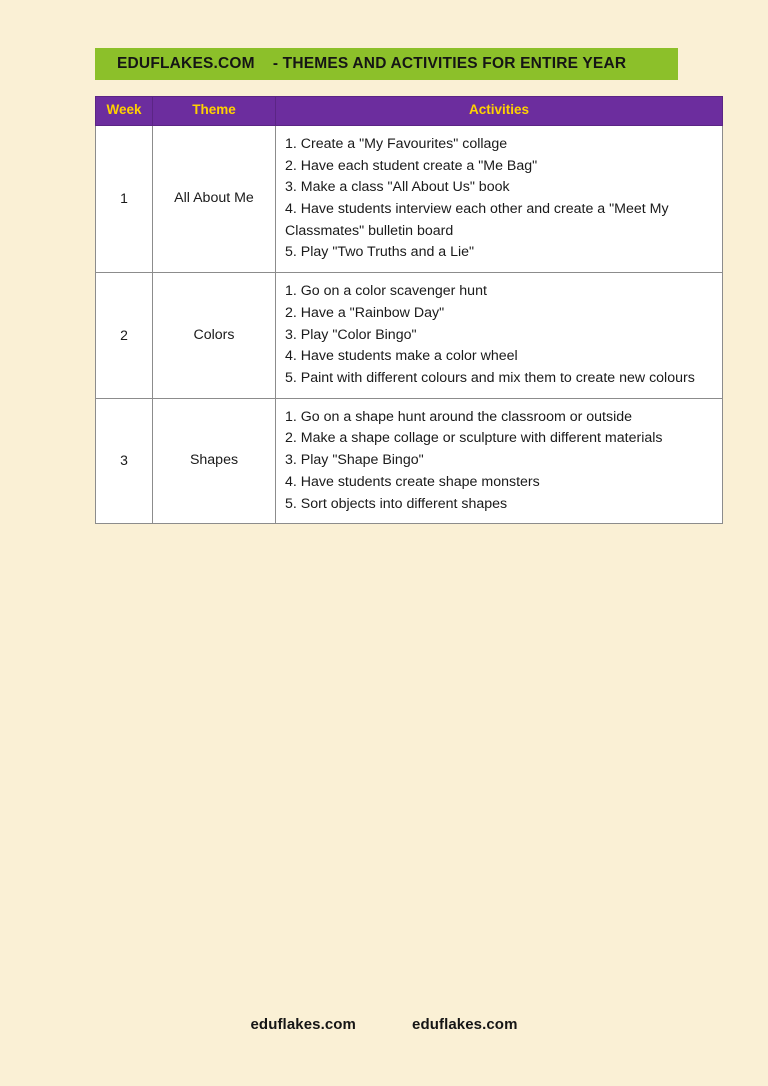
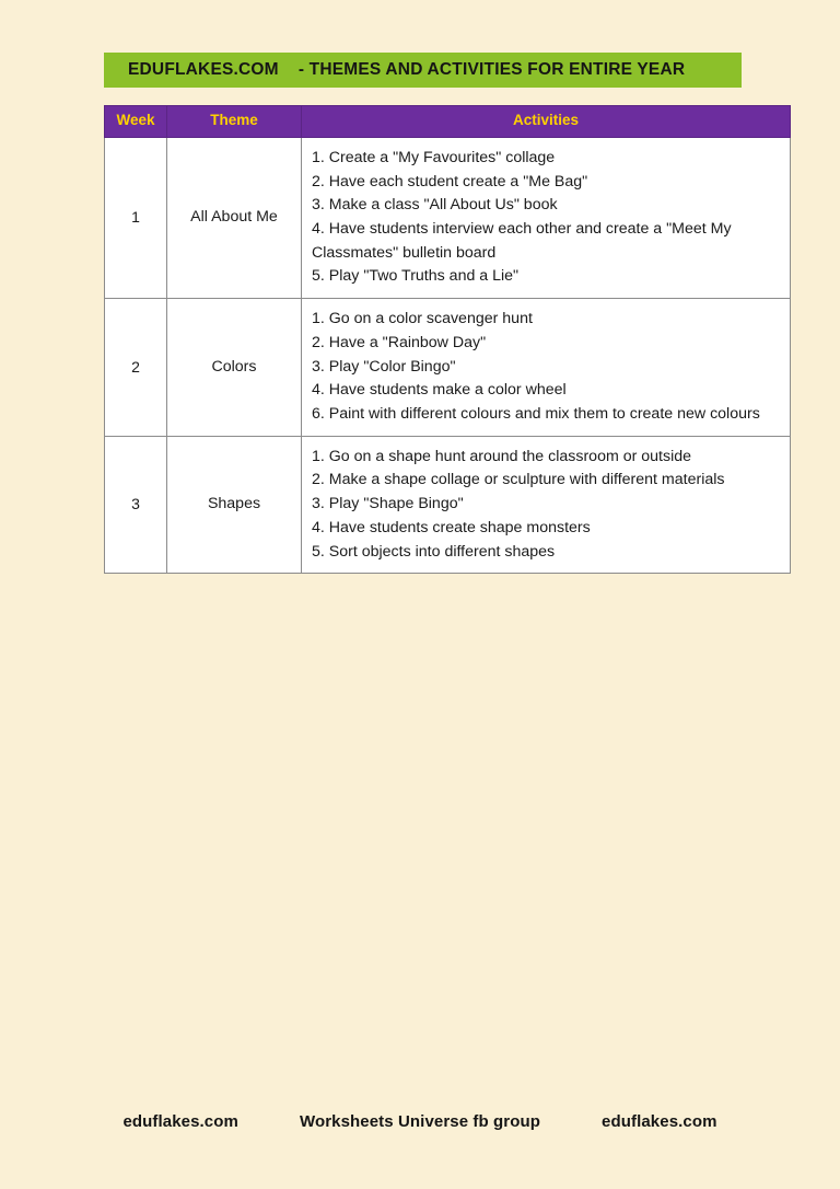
  EDUFLAKES.COM - THEMES AND ACTIVITIES FOR ENTIRE YEAR
  Week	Theme	Activities
  1	All About Me	1. Create a "My Favourites" collage 2. Have each student create a "Me Bag" 3. Make a class "All About Us" book 4. Have students interview each other and create a "Meet My Classmates" bulletin board 5. Play "Two Truths and a Lie"
- 2	Colors	1. Go on a color scavenger hunt 2. Have a "Rainbow Day" 3. Play "Color Bingo" 4. Have students make a color wheel 5. Paint with different colours and mix them to create new colours
+ 2	Colors	1. Go on a color scavenger hunt 2. Have a "Rainbow Day" 3. Play "Color Bingo" 4. Have students make a color wheel 6. Paint with different colours and mix them to create new colours
  3	Shapes	1. Go on a shape hunt around the classroom or outside 2. Make a shape collage or sculpture with different materials 3. Play "Shape Bingo" 4. Have students create shape monsters 5. Sort objects into different shapes
  eduflakes.com
+ Worksheets Universe fb group
  eduflakes.com
